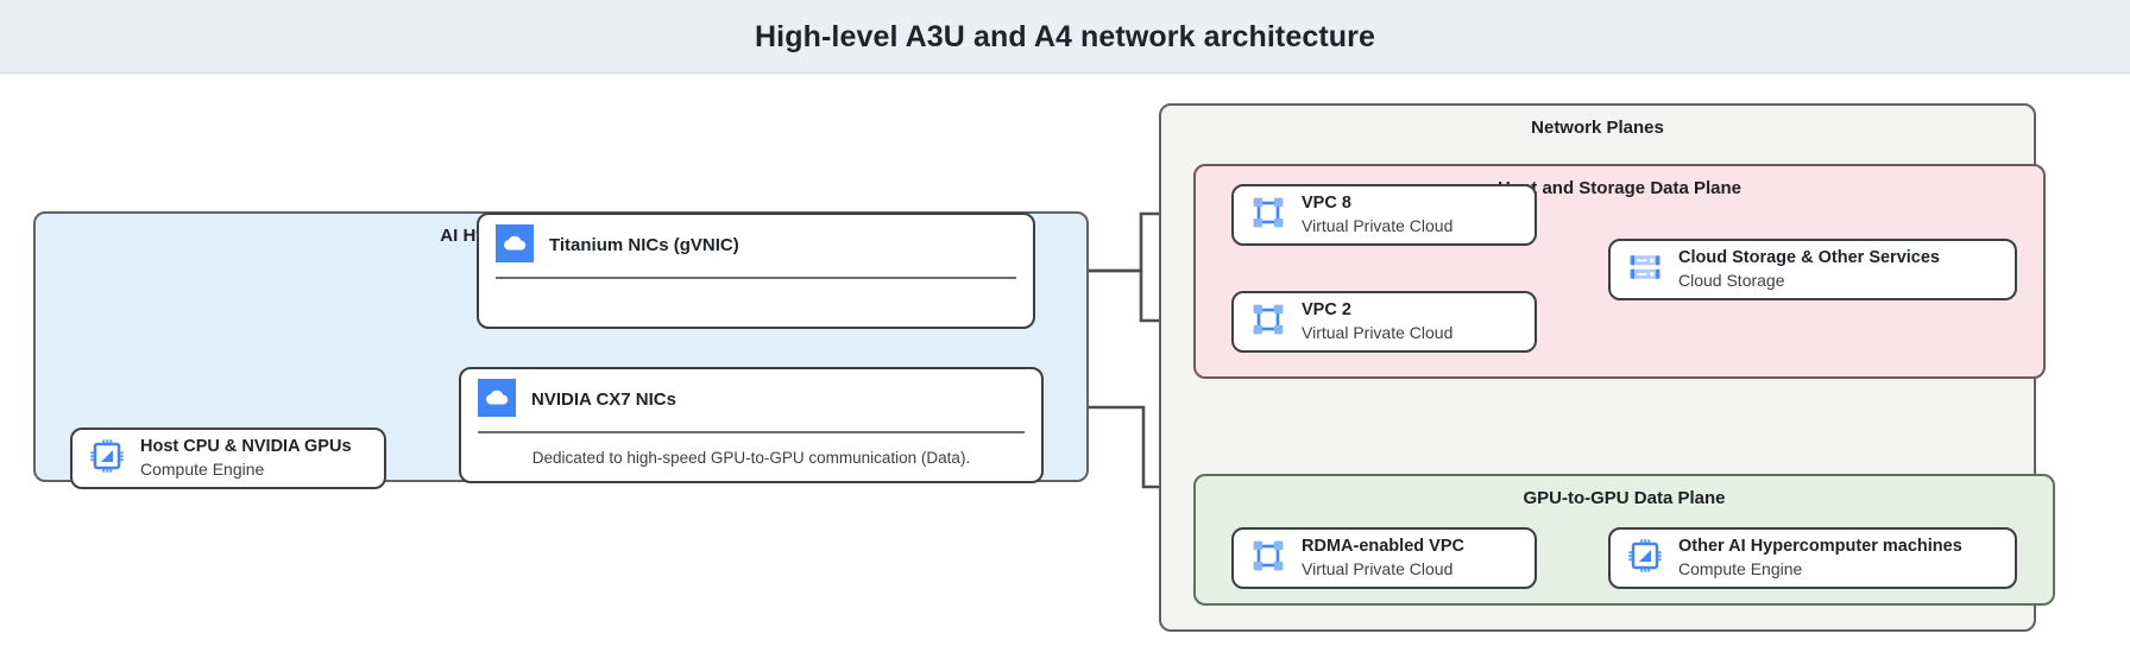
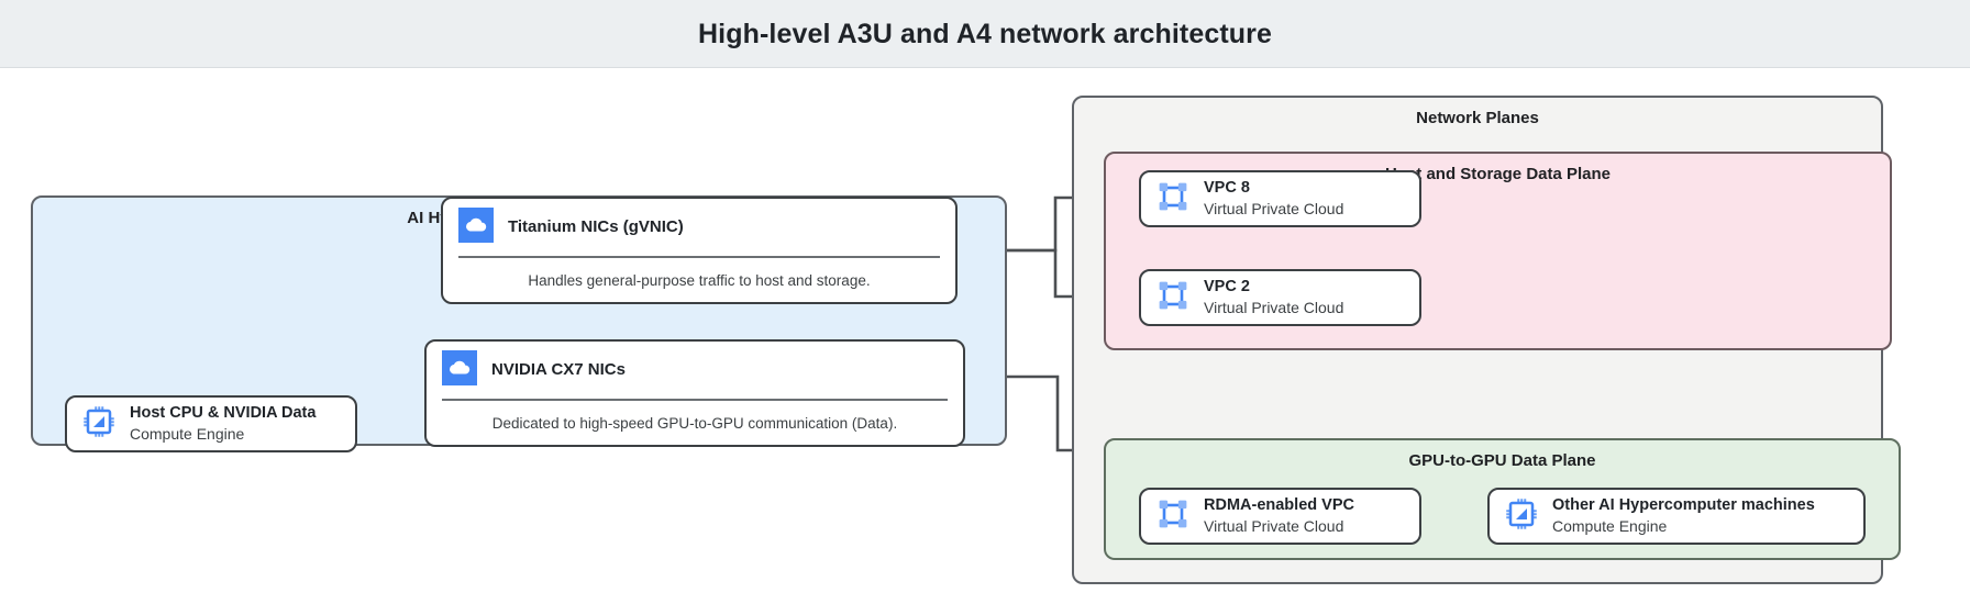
  High-level A3U and A4 network architecture
- Host CPU & NVIDIA GPUs
+ Host CPU & NVIDIA Data
  Compute Engine
  Titanium NICs (gVNIC)
+ Handles general-purpose traffic to host and storage.
  NVIDIA CX7 NICs
  Dedicated to high-speed GPU-to-GPU communication (Data).
  Network Planes
  and Storage Data Plane
  VPC 8
  Virtual Private Cloud
  VPC 2
  Virtual Private Cloud
- Cloud Storage & Other Services
- Cloud Storage
  GPU-to-GPU Data Plane
  RDMA-enabled VPC
  Virtual Private Cloud
  Other AI Hypercomputer machines
  Compute Engine
